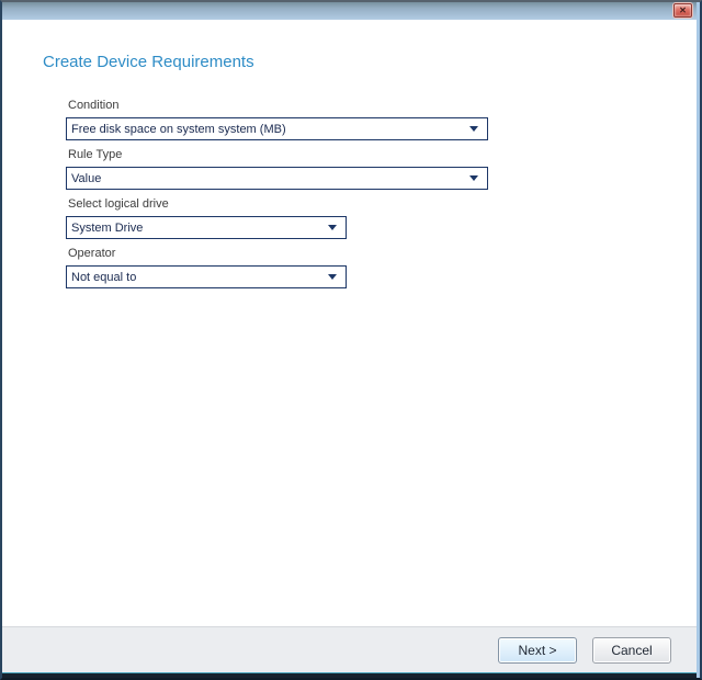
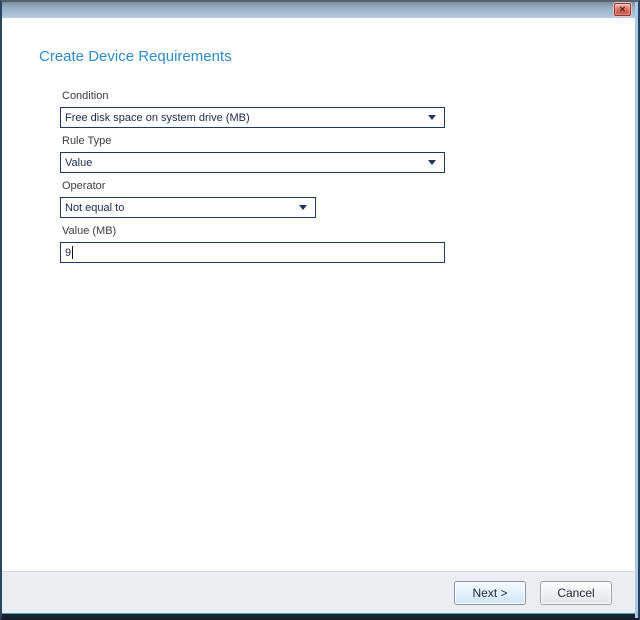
  ✕
  Create Device Requirements
  Condition
- Free disk space on system system (MB)
+ Free disk space on system drive (MB)
  Rule Type
  Value
- Select logical drive
- System Drive
  Operator
  Not equal to
+ Value (MB)
+ 9
  Next >
  Cancel
